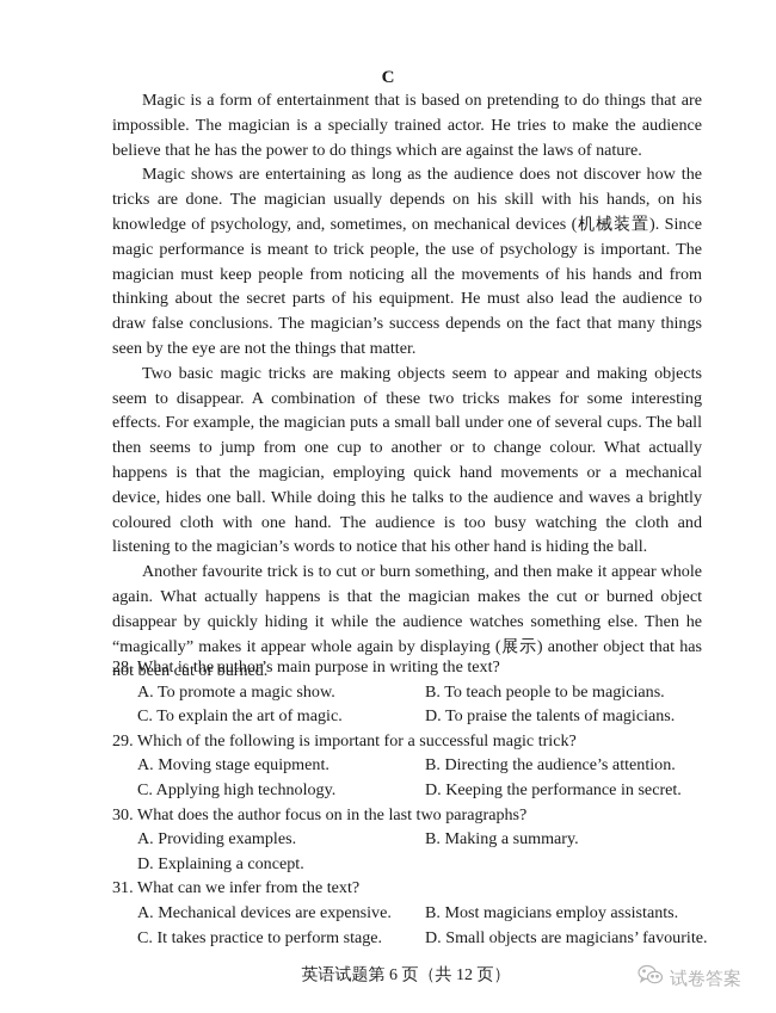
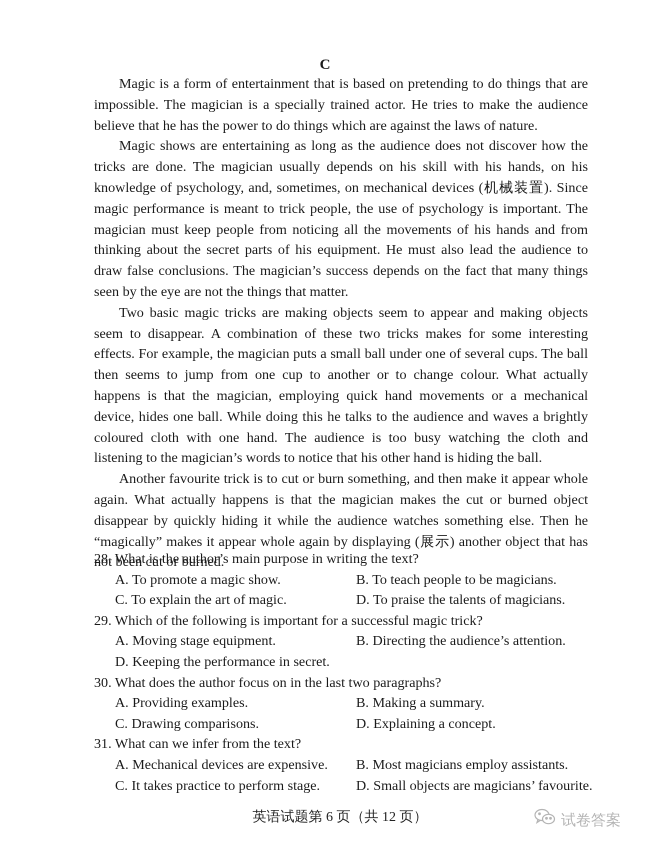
  C
  Magic is a form of entertainment that is based on pretending to do things that are impossible. The magician is a specially trained actor. He tries to make the audience believe that he has the power to do things which are against the laws of nature.
  Magic shows are entertaining as long as the audience does not discover how the tricks are done. The magician usually depends on his skill with his hands, on his knowledge of psychology, and, sometimes, on mechanical devices (机械装置). Since magic performance is meant to trick people, the use of psychology is important. The magician must keep people from noticing all the movements of his hands and from thinking about the secret parts of his equipment. He must also lead the audience to draw false conclusions. The magician’s success depends on the fact that many things seen by the eye are not the things that matter.
  Two basic magic tricks are making objects seem to appear and making objects seem to disappear. A combination of these two tricks makes for some interesting effects. For example, the magician puts a small ball under one of several cups. The ball then seems to jump from one cup to another or to change colour. What actually happens is that the magician, employing quick hand movements or a mechanical device, hides one ball. While doing this he talks to the audience and waves a brightly coloured cloth with one hand. The audience is too busy watching the cloth and listening to the magician’s words to notice that his other hand is hiding the ball.
  Another favourite trick is to cut or burn something, and then make it appear whole again. What actually happens is that the magician makes the cut or burned object disappear by quickly hiding it while the audience watches something else. Then he “magically” makes it appear whole again by displaying (展示) another object that has not been cut or burned.
  28. What is the author’s main purpose in writing the text?
  A. To promote a magic show.
  B. To teach people to be magicians.
  C. To explain the art of magic.
  D. To praise the talents of magicians.
  29. Which of the following is important for a successful magic trick?
  A. Moving stage equipment.
  B. Directing the audience’s attention.
- C. Applying high technology.
  D. Keeping the performance in secret.
  30. What does the author focus on in the last two paragraphs?
  A. Providing examples.
  B. Making a summary.
+ C. Drawing comparisons.
  D. Explaining a concept.
  31. What can we infer from the text?
  A. Mechanical devices are expensive.
  B. Most magicians employ assistants.
  C. It takes practice to perform stage.
  D. Small objects are magicians’ favourite.
  英语试题第 6 页（共 12 页）
  试卷答案
